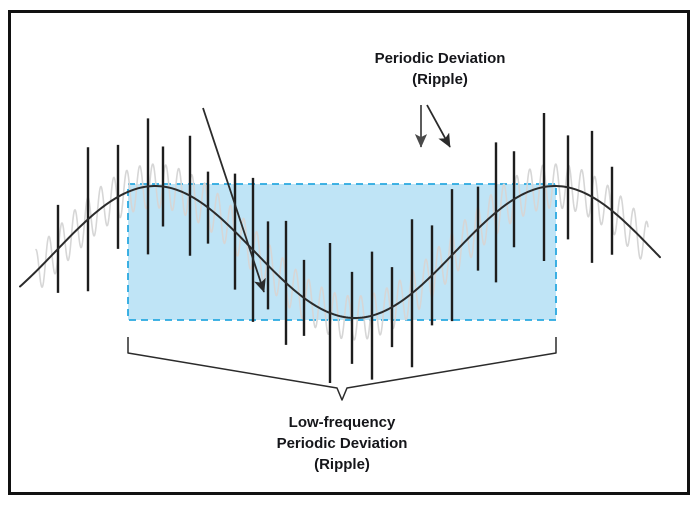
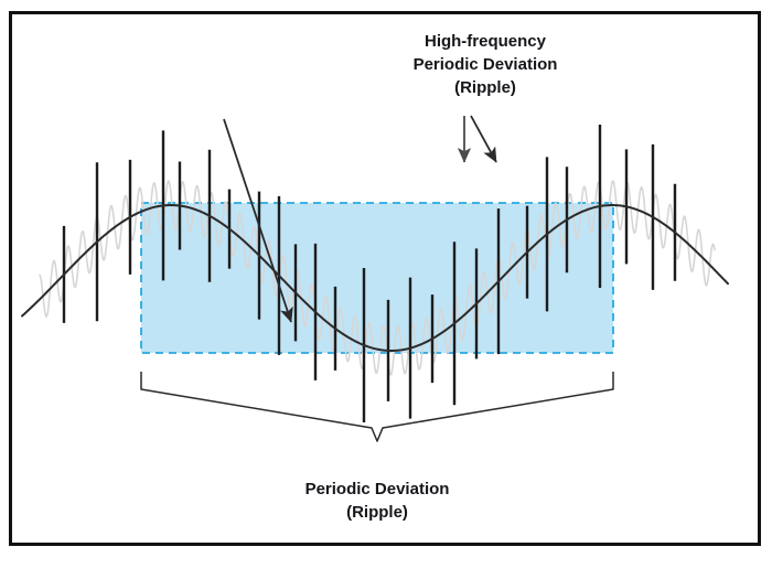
+ High-frequency
  Periodic Deviation
  (Ripple)
- Low-frequency
  Periodic Deviation
  (Ripple)
